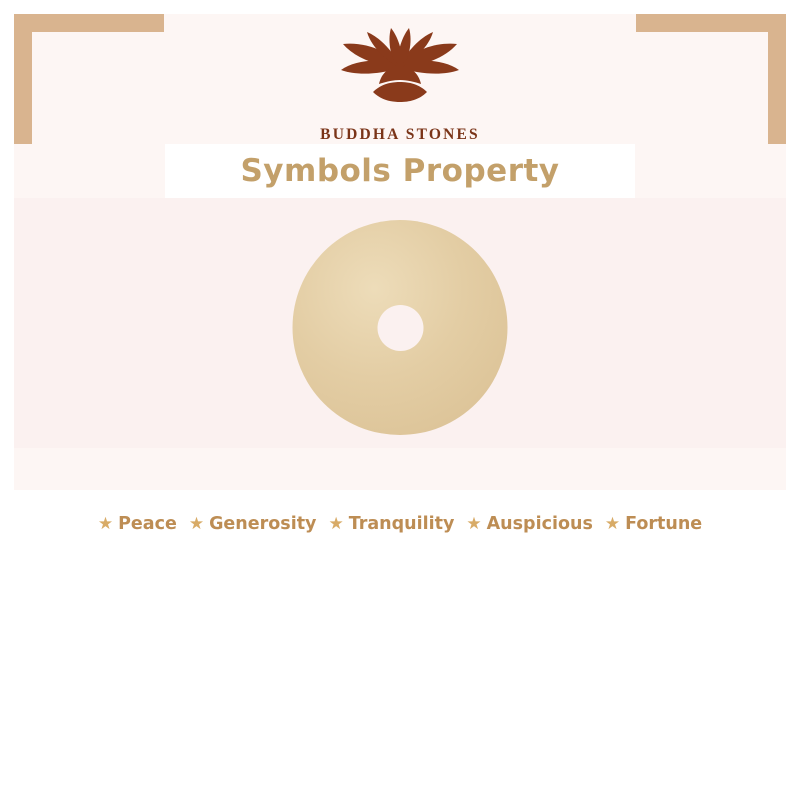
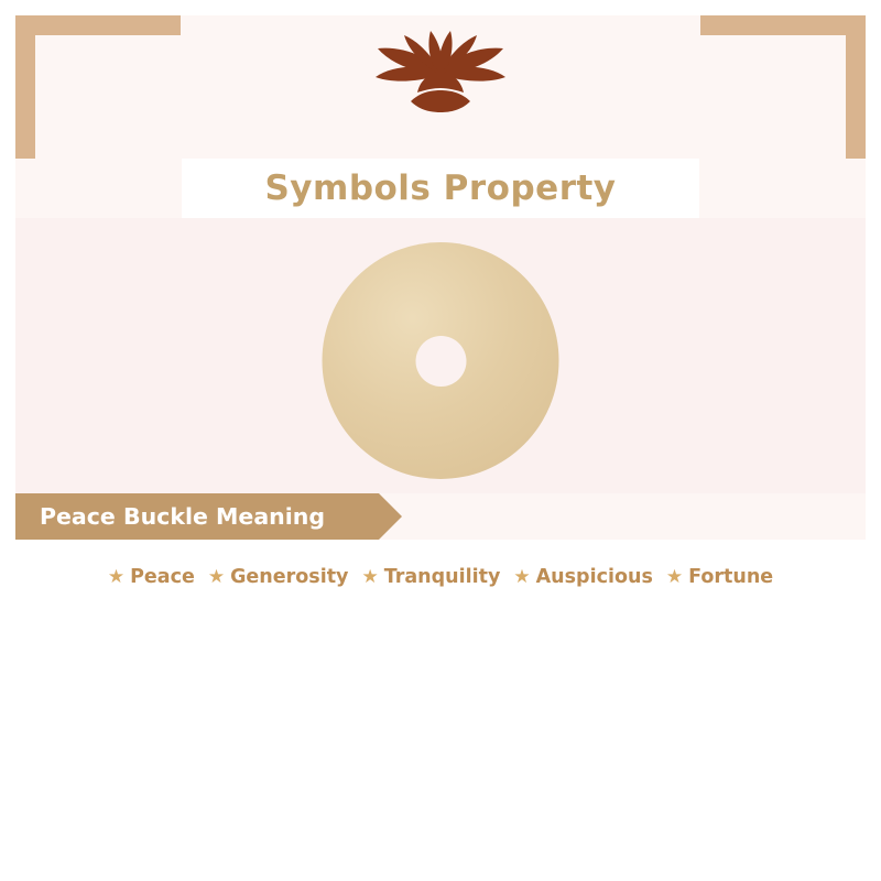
- BUDDHA STONES
  Symbols Property
+ Peace Buckle Meaning
  ★
  Peace
  ★
  Generosity
  ★
  Tranquility
  ★
  Auspicious
  ★
  Fortune
